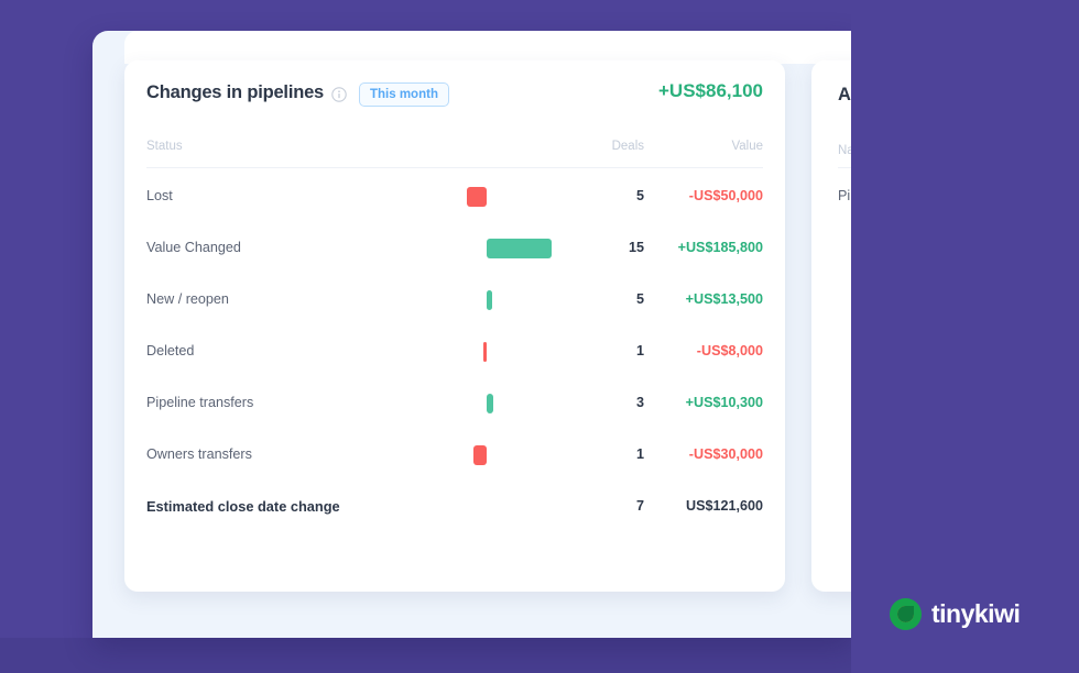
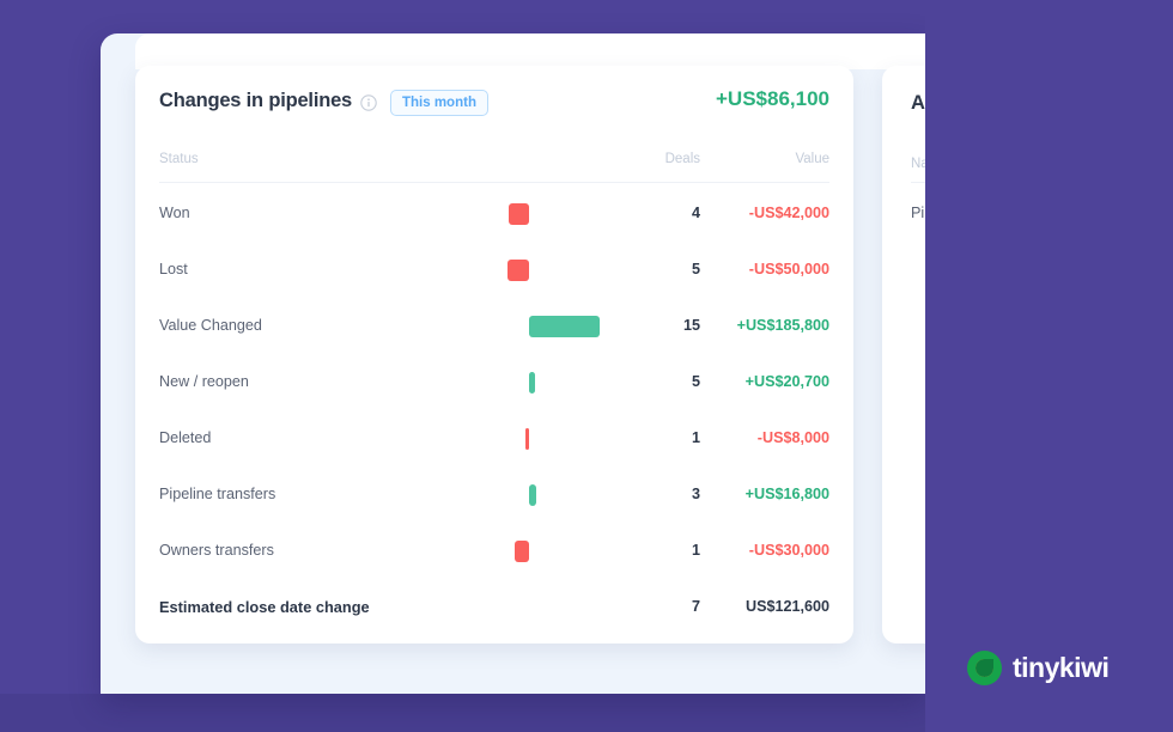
  Changes in pipelines
  This month
  +US$86,100
  Status
  Deals
  Value
+ Won
+ 4
+ -US$42,000
  Lost
  5
  -US$50,000
  Value Changed
  15
  +US$185,800
  New / reopen
  5
- +US$13,500
+ +US$20,700
  Deleted
  1
  -US$8,000
  Pipeline transfers
  3
- +US$10,300
+ +US$16,800
  Owners transfers
  1
  -US$30,000
  Estimated close date change
  7
  US$121,600
  A
  Pi
  tinykiwi
